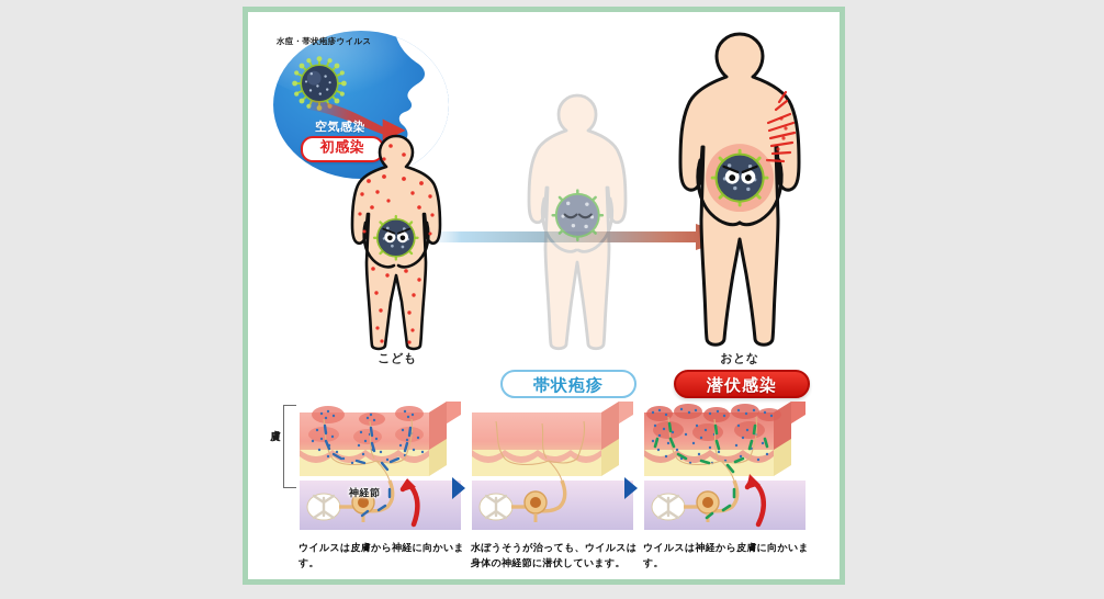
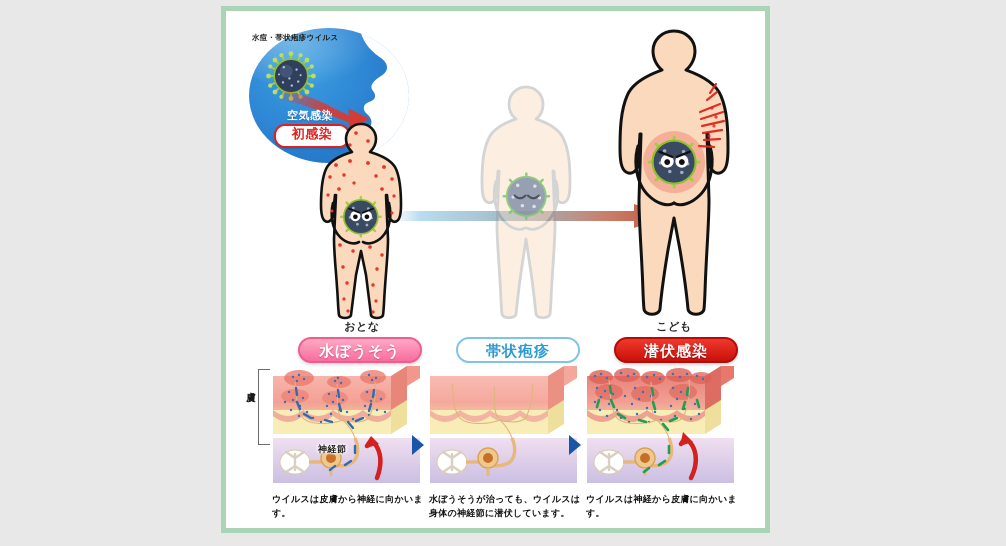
  水痘・帯状疱疹ウイルス
  空気感染
  初感染
- こども
+ おとな
+ 水ぼうそう
  帯状疱疹
- おとな
+ こども
  潜伏感染
  神経節
  ウイルスは皮膚から神経に向かいます。
  水ぼうそうが治っても、ウイルスは身体の神経節に潜伏しています。
  ウイルスは神経から皮膚に向かいます。
